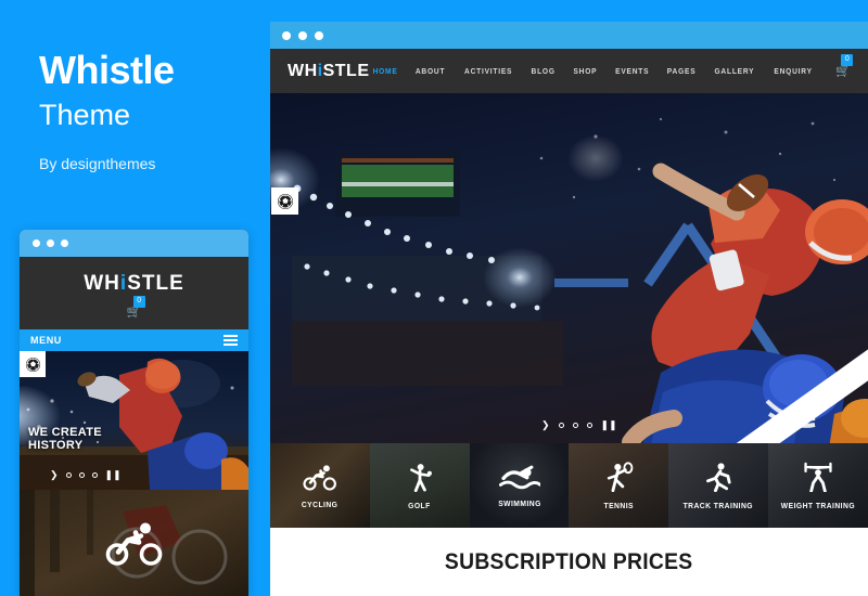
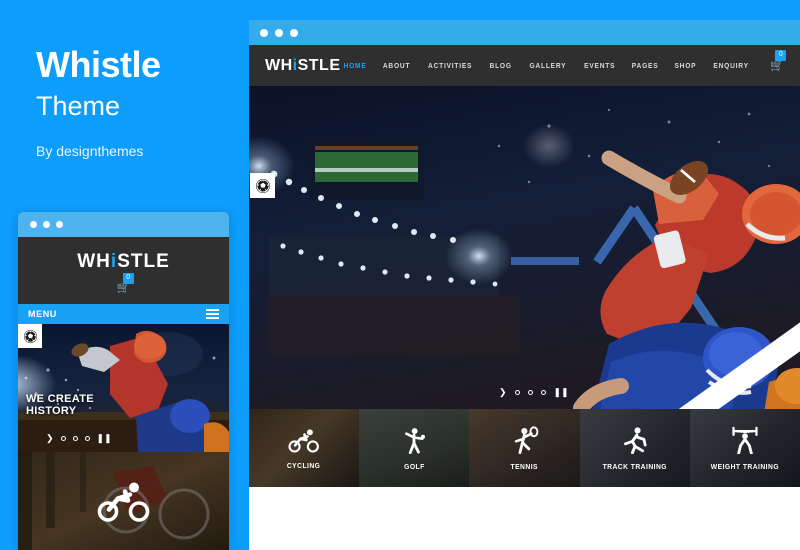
  Whistle
  Theme
  By designthemes
  WHiSTLE
  🛒
  MENU
  WE CREATE
  HISTORY
  ❯
  ❚❚
  WHiSTLE
  HOME
  ABOUT
  ACTIVITIES
  BLOG
- SHOP
+ GALLERY
  EVENTS
  PAGES
- GALLERY
+ SHOP
  ENQUIRY
  🛒
  ❯
  ❚❚
  CYCLING
  GOLF
- SWIMMING
  TENNIS
  TRACK TRAINING
  WEIGHT TRAINING
- SUBSCRIPTION PRICES
